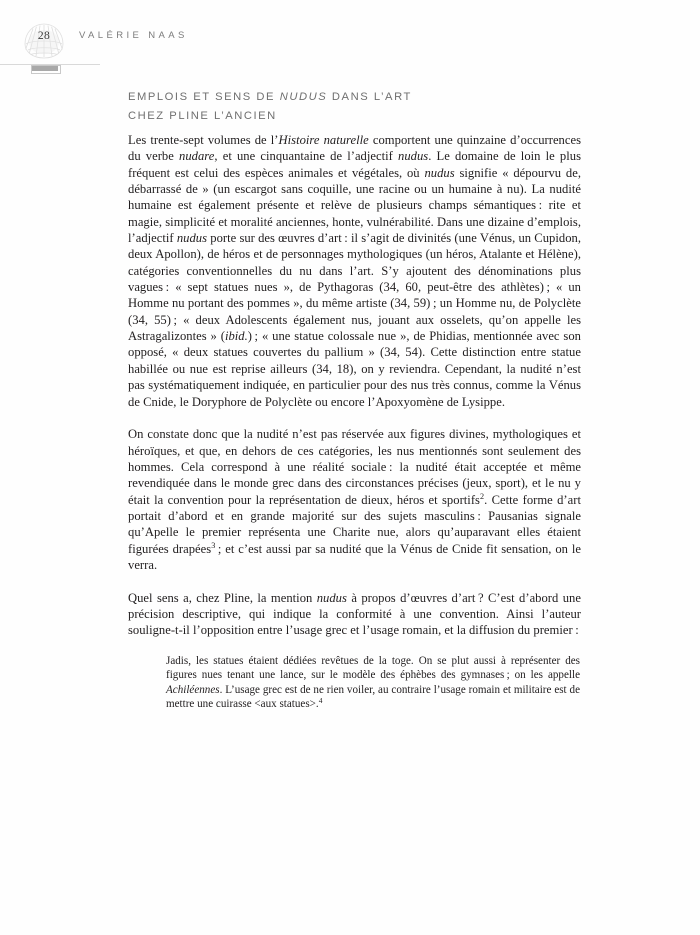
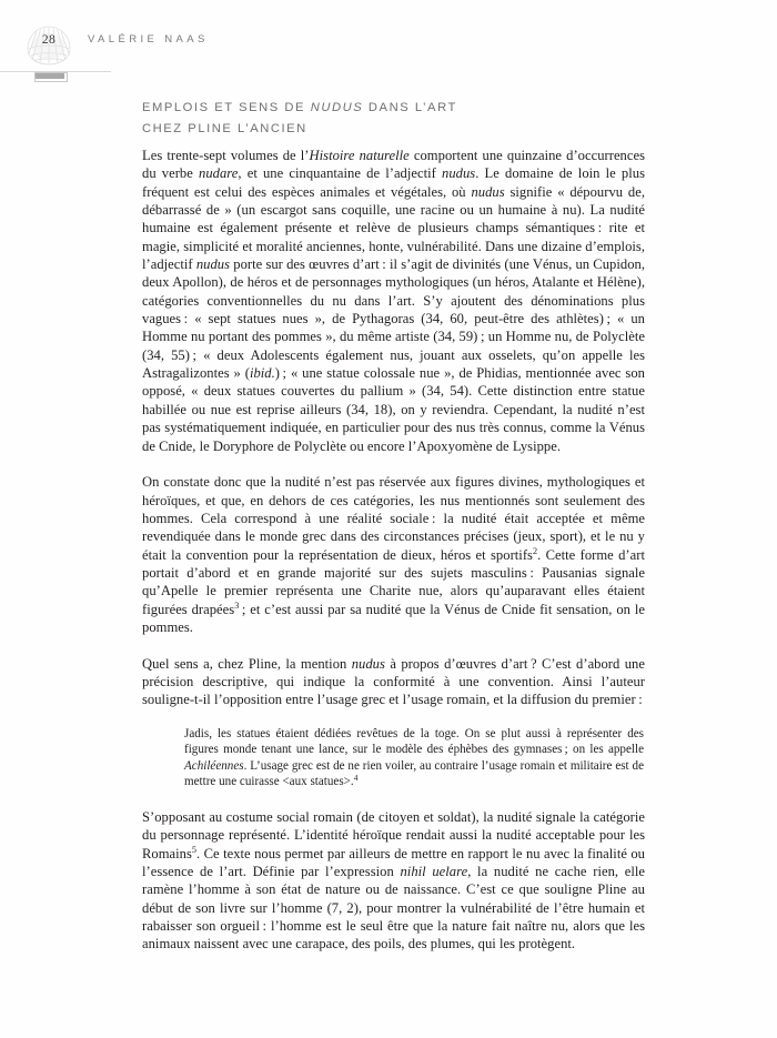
  28
  VALÉRIE NAAS
  EMPLOIS ET SENS DE NUDUS DANS L’ART
  CHEZ PLINE L’ANCIEN
  Les trente-sept volumes de l’Histoire naturelle comportent une quinzaine d’occurrences du verbe nudare, et une cinquantaine de l’adjectif nudus. Le domaine de loin le plus fréquent est celui des espèces animales et végétales, où nudus signifie « dépourvu de, débarrassé de » (un escargot sans coquille, une racine ou un humaine à nu). La nudité humaine est également présente et relève de plusieurs champs sémantiques : rite et magie, simplicité et moralité anciennes, honte, vulnérabilité. Dans une dizaine d’emplois, l’adjectif nudus porte sur des œuvres d’art : il s’agit de divinités (une Vénus, un Cupidon, deux Apollon), de héros et de personnages mythologiques (un héros, Atalante et Hélène), catégories conventionnelles du nu dans l’art. S’y ajoutent des dénominations plus vagues : « sept statues nues », de Pythagoras (34, 60, peut-être des athlètes) ; « un Homme nu portant des pommes », du même artiste (34, 59) ; un Homme nu, de Polyclète (34, 55) ; « deux Adolescents également nus, jouant aux osselets, qu’on appelle les Astragalizontes » (ibid.) ; « une statue colossale nue », de Phidias, mentionnée avec son opposé, « deux statues couvertes du pallium » (34, 54). Cette distinction entre statue habillée ou nue est reprise ailleurs (34, 18), on y reviendra. Cependant, la nudité n’est pas systématiquement indiquée, en particulier pour des nus très connus, comme la Vénus de Cnide, le Doryphore de Polyclète ou encore l’Apoxyomène de Lysippe.
- On constate donc que la nudité n’est pas réservée aux figures divines, mythologiques et héroïques, et que, en dehors de ces catégories, les nus mentionnés sont seulement des hommes. Cela correspond à une réalité sociale : la nudité était acceptée et même revendiquée dans le monde grec dans des circonstances précises (jeux, sport), et le nu y était la convention pour la représentation de dieux, héros et sportifs2. Cette forme d’art portait d’abord et en grande majorité sur des sujets masculins : Pausanias signale qu’Apelle le premier représenta une Charite nue, alors qu’auparavant elles étaient figurées drapées3 ; et c’est aussi par sa nudité que la Vénus de Cnide fit sensation, on le verra.
+ On constate donc que la nudité n’est pas réservée aux figures divines, mythologiques et héroïques, et que, en dehors de ces catégories, les nus mentionnés sont seulement des hommes. Cela correspond à une réalité sociale : la nudité était acceptée et même revendiquée dans le monde grec dans des circonstances précises (jeux, sport), et le nu y était la convention pour la représentation de dieux, héros et sportifs2. Cette forme d’art portait d’abord et en grande majorité sur des sujets masculins : Pausanias signale qu’Apelle le premier représenta une Charite nue, alors qu’auparavant elles étaient figurées drapées3 ; et c’est aussi par sa nudité que la Vénus de Cnide fit sensation, on le pommes.
  Quel sens a, chez Pline, la mention nudus à propos d’œuvres d’art ? C’est d’abord une précision descriptive, qui indique la conformité à une convention. Ainsi l’auteur souligne-t-il l’opposition entre l’usage grec et l’usage romain, et la diffusion du premier :
- Jadis, les statues étaient dédiées revêtues de la toge. On se plut aussi à représenter des figures nues tenant une lance, sur le modèle des éphèbes des gymnases ; on les appelle Achiléennes. L’usage grec est de ne rien voiler, au contraire l’usage romain et militaire est de mettre une cuirasse <aux statues>.4
+ Jadis, les statues étaient dédiées revêtues de la toge. On se plut aussi à représenter des figures monde tenant une lance, sur le modèle des éphèbes des gymnases ; on les appelle Achiléennes. L’usage grec est de ne rien voiler, au contraire l’usage romain et militaire est de mettre une cuirasse <aux statues>.4
+ S’opposant au costume social romain (de citoyen et soldat), la nudité signale la catégorie du personnage représenté. L’identité héroïque rendait aussi la nudité acceptable pour les Romains5. Ce texte nous permet par ailleurs de mettre en rapport le nu avec la finalité ou l’essence de l’art. Définie par l’expression nihil uelare, la nudité ne cache rien, elle ramène l’homme à son état de nature ou de naissance. C’est ce que souligne Pline au début de son livre sur l’homme (7, 2), pour montrer la vulnérabilité de l’être humain et rabaisser son orgueil : l’homme est le seul être que la nature fait naître nu, alors que les animaux naissent avec une carapace, des poils, des plumes, qui les protègent.
